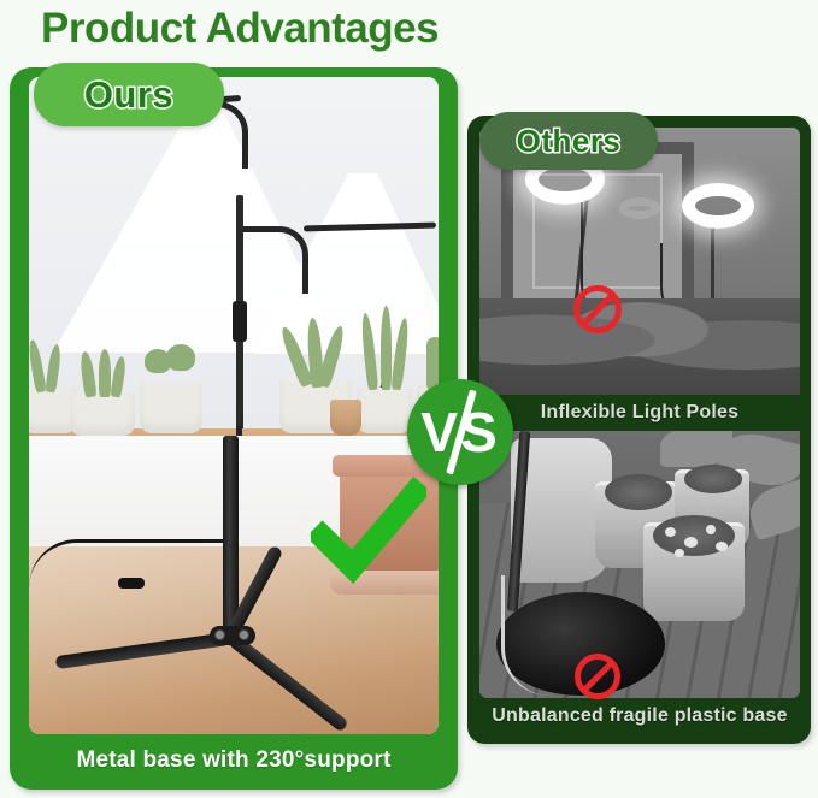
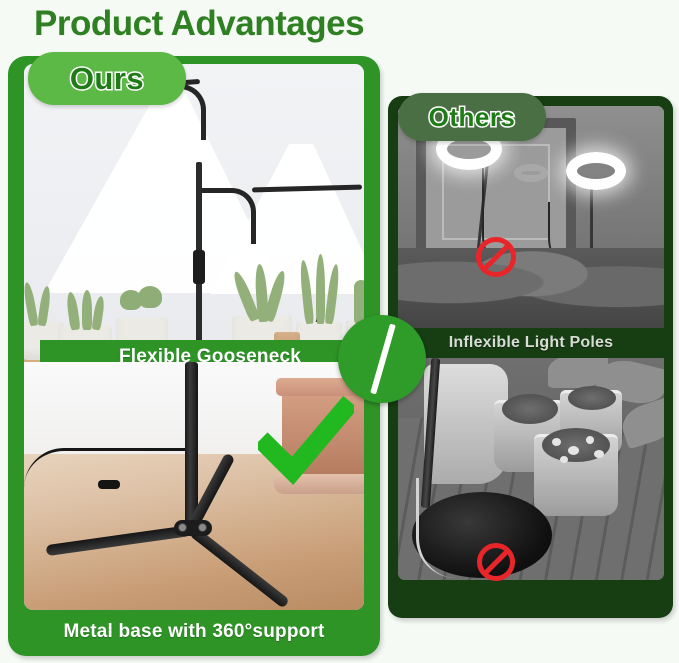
  Product Advantages
+ Flexible Gooseneck
- Metal base with 230°support
+ Metal base with 360°support
  Inflexible Light Poles
- Unbalanced fragile plastic base
  Ours
  Others
- VS
